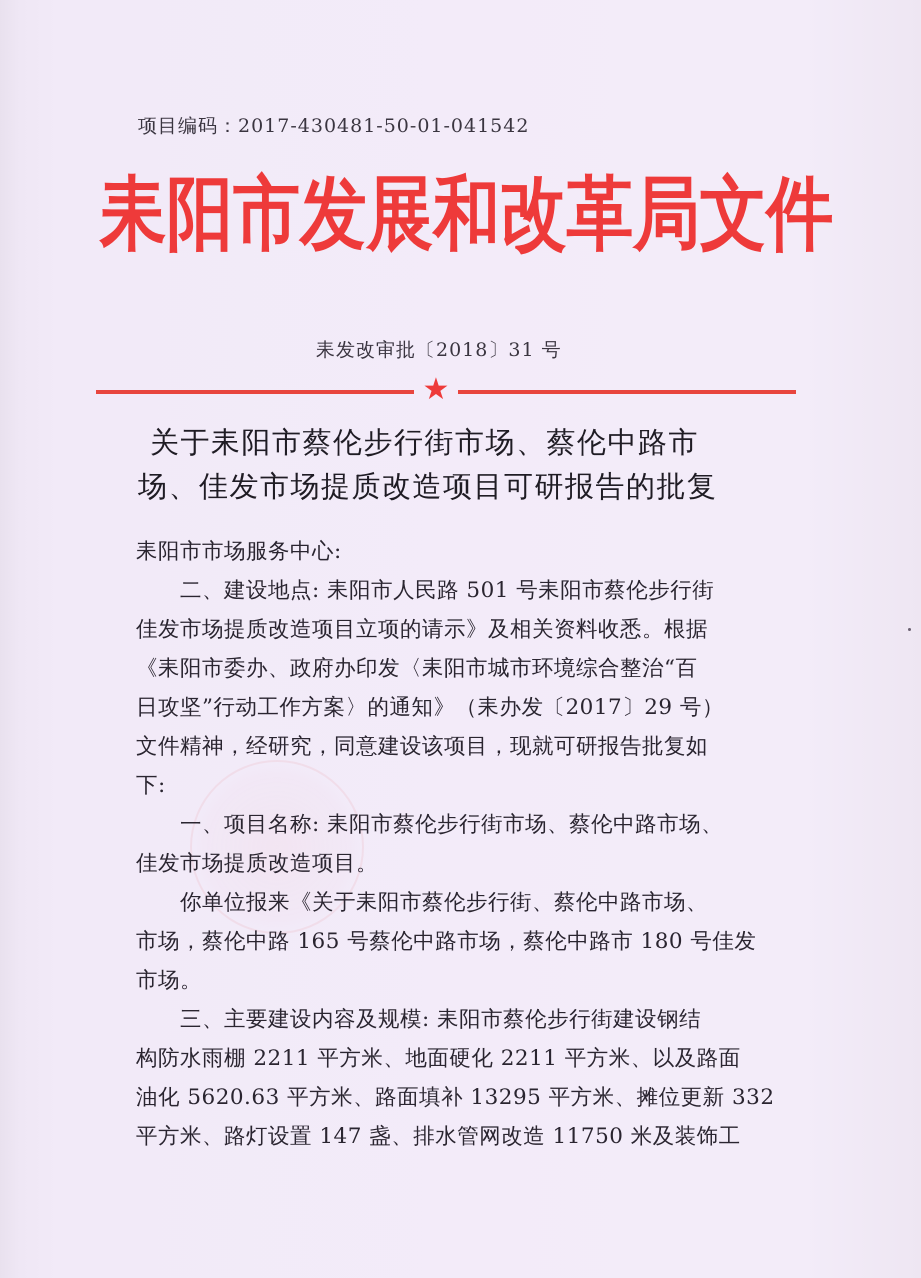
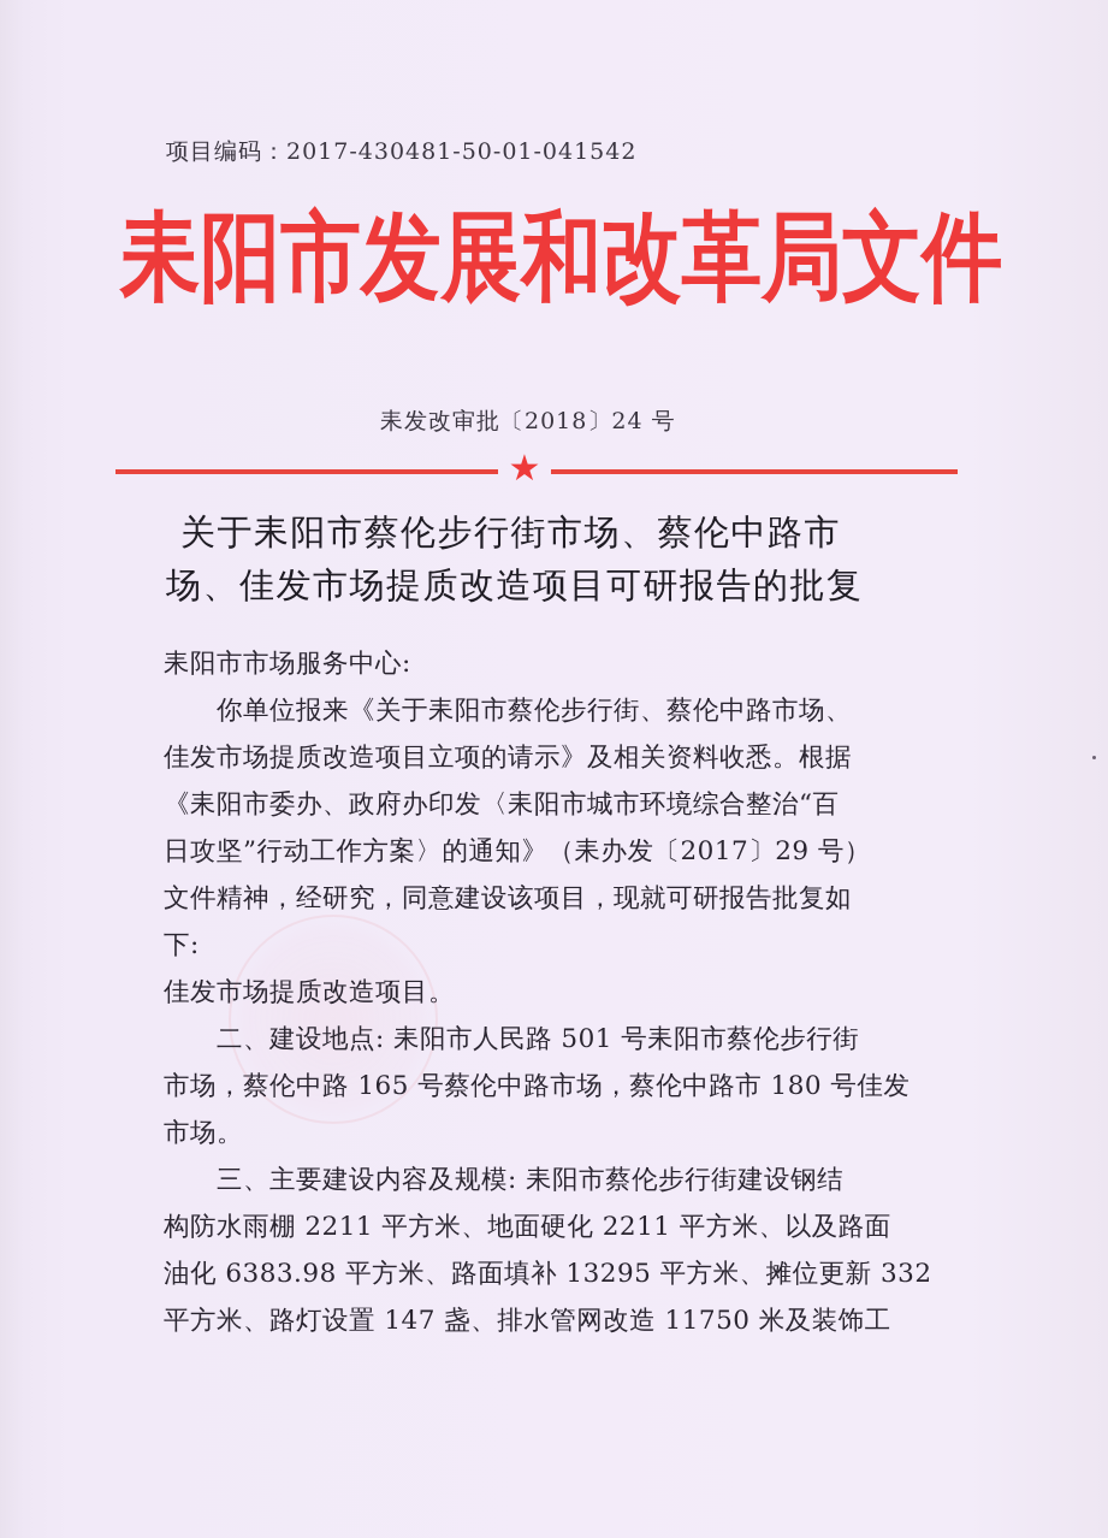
  项目编码：2017-430481-50-01-041542
  耒阳市发展和改革局文件
- 耒发改审批〔2018〕31 号
+ 耒发改审批〔2018〕24 号
  ★
  关于耒阳市蔡伦步行街市场、蔡伦中路市
  场、佳发市场提质改造项目可研报告的批复
  耒阳市市场服务中心:
- 二、建设地点: 耒阳市人民路 501 号耒阳市蔡伦步行街
+ 你单位报来《关于耒阳市蔡伦步行街、蔡伦中路市场、
  佳发市场提质改造项目立项的请示》及相关资料收悉。根据
  《耒阳市委办、政府办印发〈耒阳市城市环境综合整治“百
  日攻坚”行动工作方案〉的通知》（耒办发〔2017〕29 号）
  文件精神，经研究，同意建设该项目，现就可研报告批复如
  下:
- 一、项目名称: 耒阳市蔡伦步行街市场、蔡伦中路市场、
  佳发市场提质改造项目。
- 你单位报来《关于耒阳市蔡伦步行街、蔡伦中路市场、
+ 二、建设地点: 耒阳市人民路 501 号耒阳市蔡伦步行街
  市场，蔡伦中路 165 号蔡伦中路市场，蔡伦中路市 180 号佳发
  市场。
  三、主要建设内容及规模: 耒阳市蔡伦步行街建设钢结
  构防水雨棚 2211 平方米、地面硬化 2211 平方米、以及路面
- 油化 5620.63 平方米、路面填补 13295 平方米、摊位更新 332
+ 油化 6383.98 平方米、路面填补 13295 平方米、摊位更新 332
  平方米、路灯设置 147 盏、排水管网改造 11750 米及装饰工
